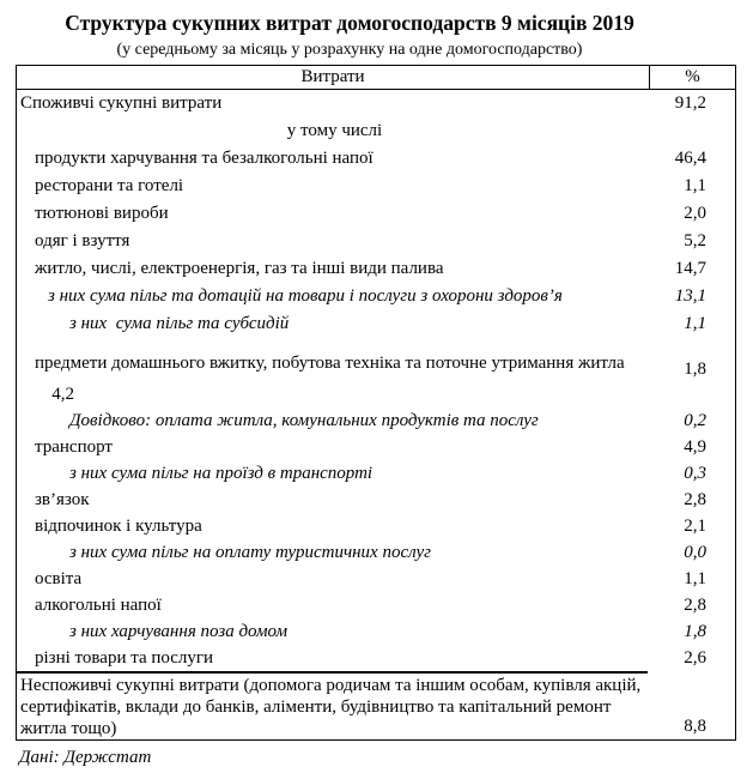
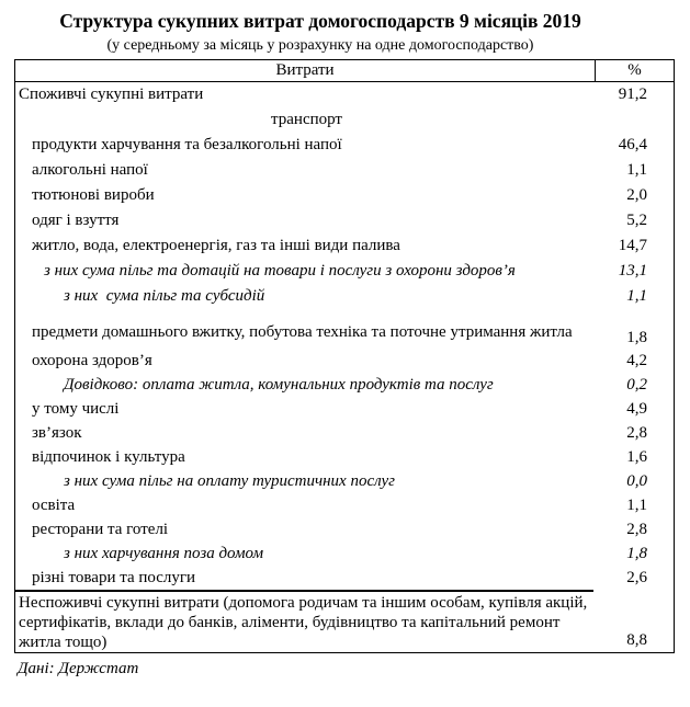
  Структура сукупних витрат домогосподарств 9 місяців 2019
  (у середньому за місяць у розрахунку на одне домогосподарство)
  Витрати
  %
  Споживчі сукупні витрати
  91,2
- у тому числі
+ транспорт
  продукти харчування та безалкогольні напої
  46,4
- ресторани та готелі
+ алкогольні напої
  1,1
  тютюнові вироби
  2,0
  одяг і взуття
  5,2
- житло, числі, електроенергія, газ та інші види палива
+ житло, вода, електроенергія, газ та інші види палива
  14,7
  з них сума пільг та дотацій на товари і послуги з охорони здоров’я
  13,1
  з них сума пільг та субсидій
  1,1
  предмети домашнього вжитку, побутова техніка та поточне утримання житла
  1,8
+ охорона здоров’я
  4,2
  Довідково: оплата житла, комунальних продуктів та послуг
  0,2
- транспорт
+ у тому числі
  4,9
- з них сума пільг на проїзд в транспорті
- 0,3
  зв’язок
  2,8
  відпочинок і культура
- 2,1
+ 1,6
  з них сума пільг на оплату туристичних послуг
  0,0
  освіта
  1,1
- алкогольні напої
+ ресторани та готелі
  2,8
  з них харчування поза домом
  1,8
  різні товари та послуги
  2,6
  Неспоживчі сукупні витрати (допомога родичам та іншим особам, купівля акцій, сертифікатів, вклади до банків, аліменти, будівництво та капітальний ремонт житла тощо)
  8,8
  Дані: Держстат
